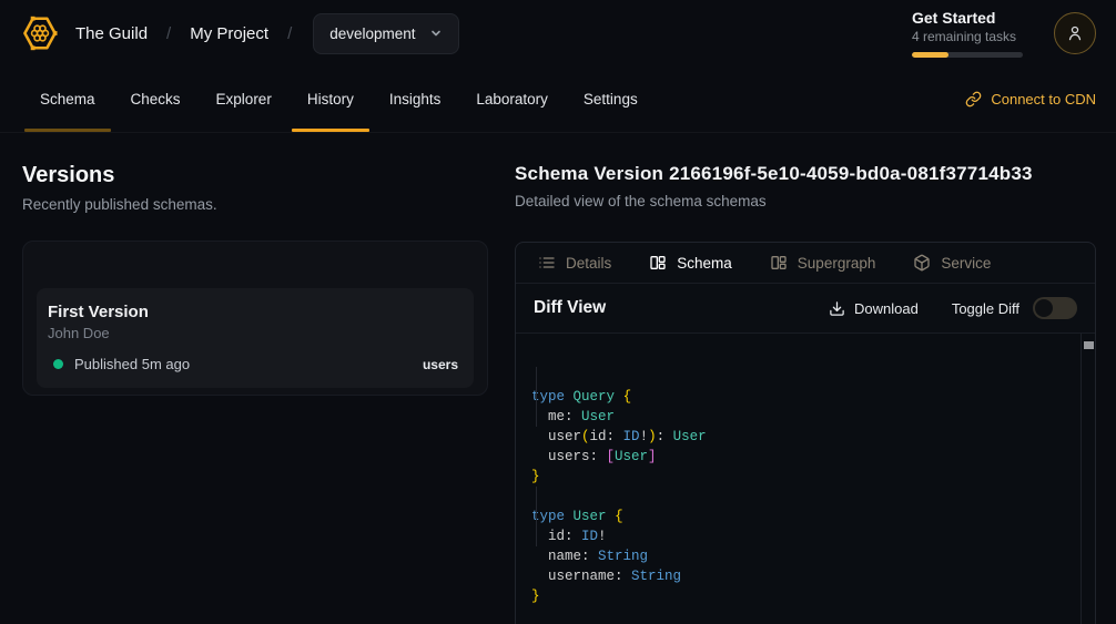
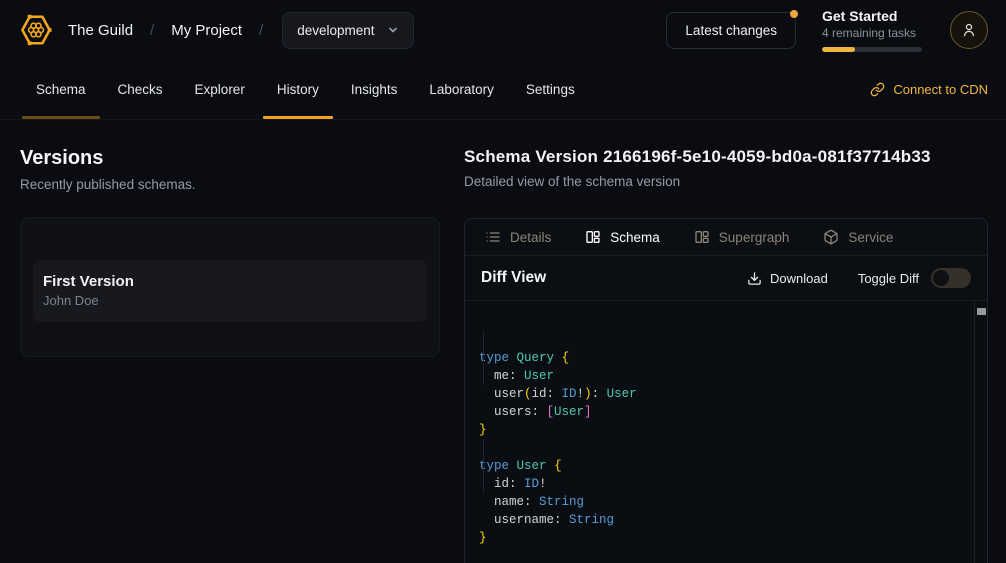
  The Guild
  /
  My Project
  /
  development
+ Latest changes
  Get Started
  4 remaining tasks
  Schema
  Checks
  Explorer
  History
  Insights
  Laboratory
  Settings
  Connect to CDN
  Versions
  Recently published schemas.
  First Version
  John Doe
- Published 5m ago
- users
  Schema Version 2166196f-5e10-4059-bd0a-081f37714b33
- Detailed view of the schema schemas
+ Detailed view of the schema version
  Details
  Schema
  Supergraph
  Service
  Diff View
  Download
  Toggle Diff
  ype Query {
  me: User
  user(id: ID!): User
  users: [User]
  }
  ype User {
  id: ID!
  name: String
  username: String
  }
